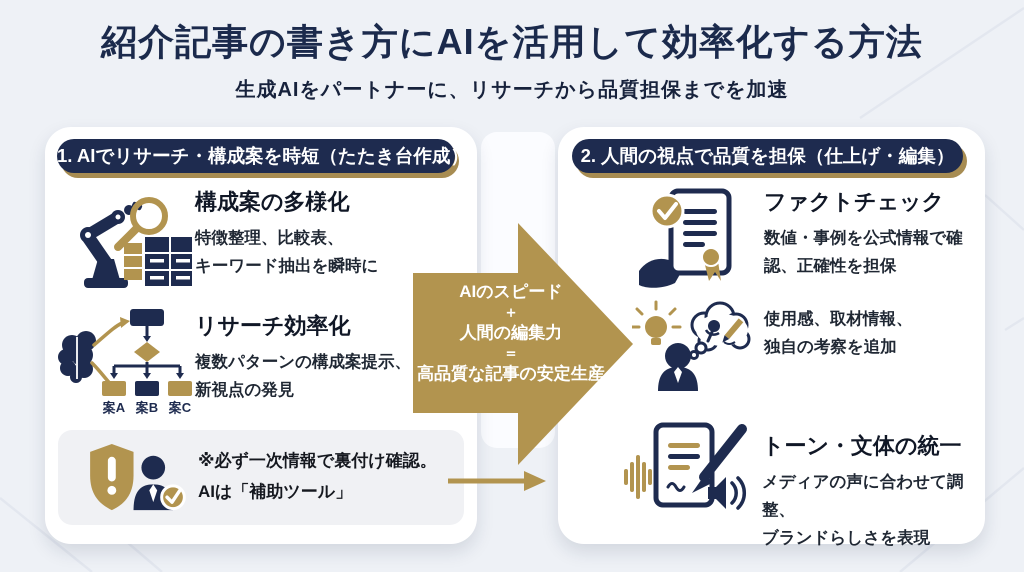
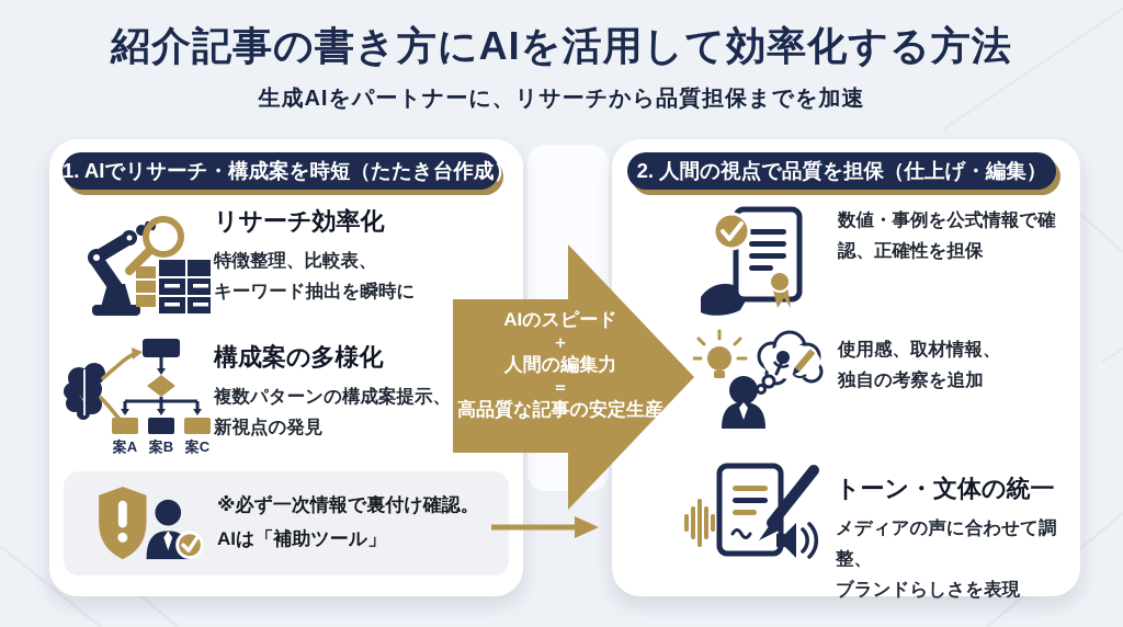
  紹介記事の書き方にAIを活用して効率化する方法
  生成AIをパートナーに、リサーチから品質担保までを加速
  1. AIでリサーチ・構成案を時短（たたき台作成）
- 構成案の多様化
+ リサーチ効率化
  特徴整理、比較表、
  キーワード抽出を瞬時に
  案A
  案B
  案C
- リサーチ効率化
+ 構成案の多様化
  複数パターンの構成案提示、
  新視点の発見
  ※必ず一次情報で裏付け確認。
  AIは「補助ツール」
  AIのスピード
  ＋
  人間の編集力
  ＝
  高品質な記事の安定生産
  2. 人間の視点で品質を担保（仕上げ・編集）
- ファクトチェック
  数値・事例を公式情報で確
  認、正確性を担保
  使用感、取材情報、
  独自の考察を追加
  トーン・文体の統一
  メディアの声に合わせて調整、
  ブランドらしさを表現
